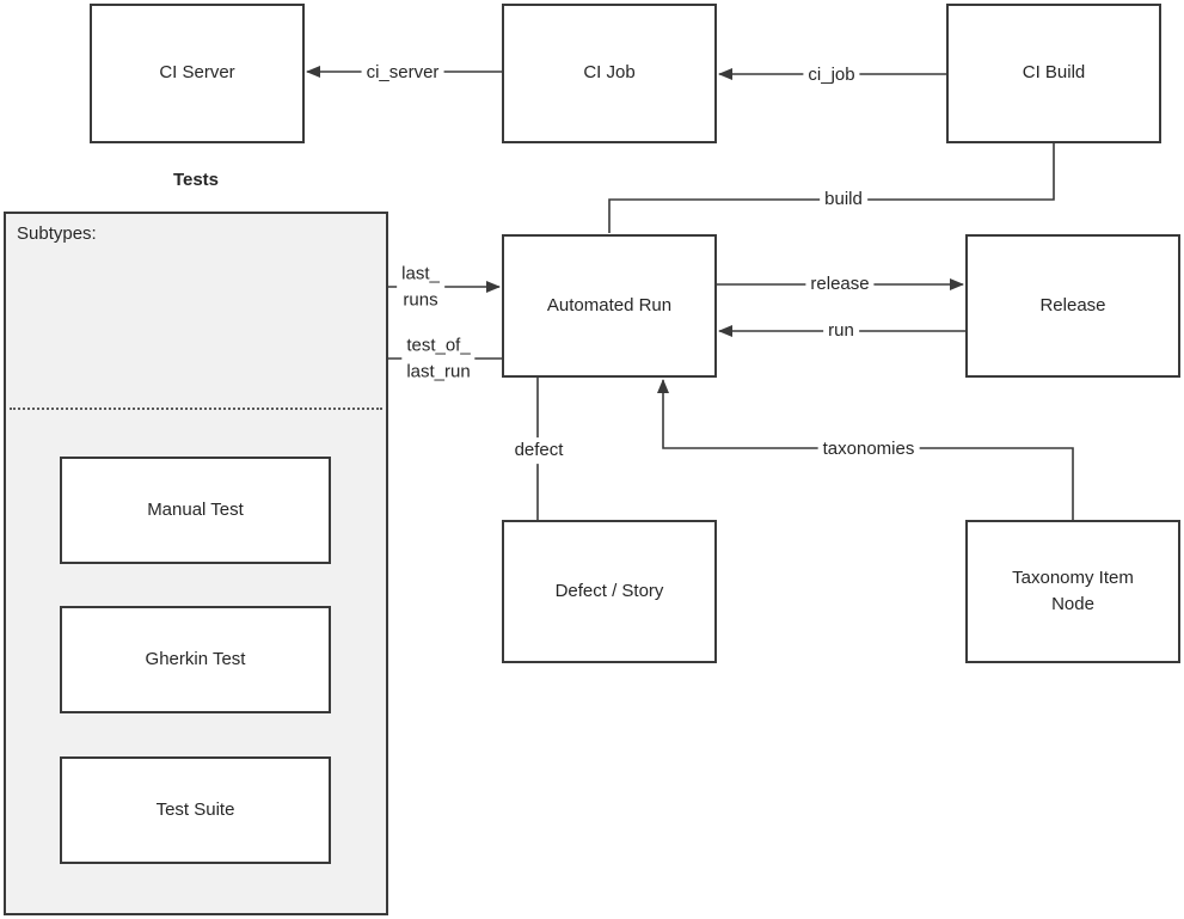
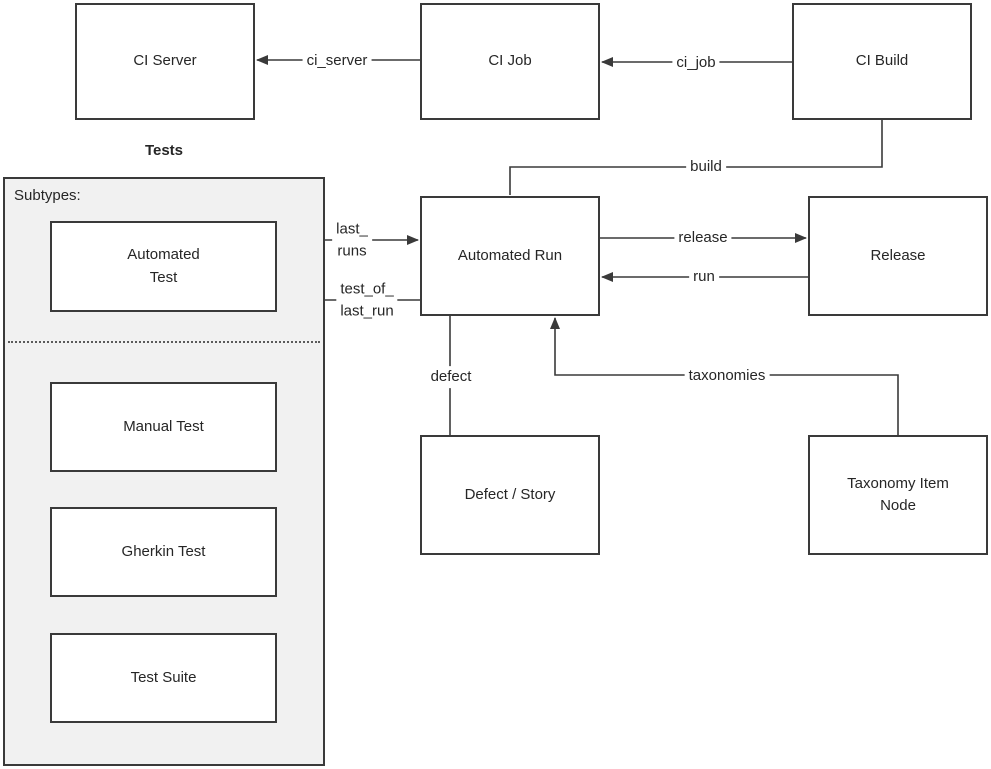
  Tests
  Subtypes:
  CI Server
  CI Job
  CI Build
  Automated Run
  Release
  Defect / Story
  Taxonomy Item
  Node
+ Automated
+ Test
  Manual Test
  Gherkin Test
  Test Suite
  ci_server
  ci_job
  build
  last_
  runs
  test_of_
  last_run
  release
  run
  defect
  taxonomies
